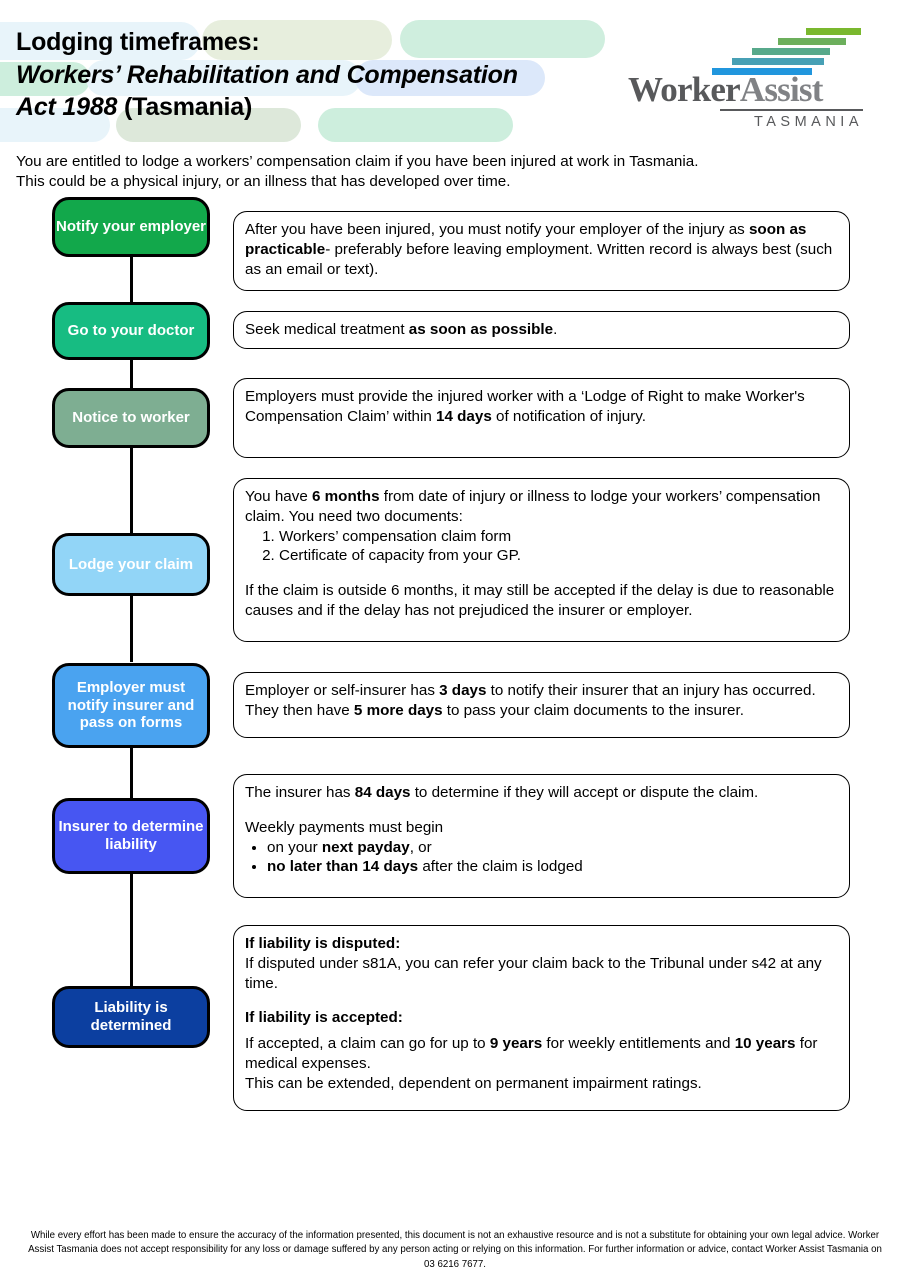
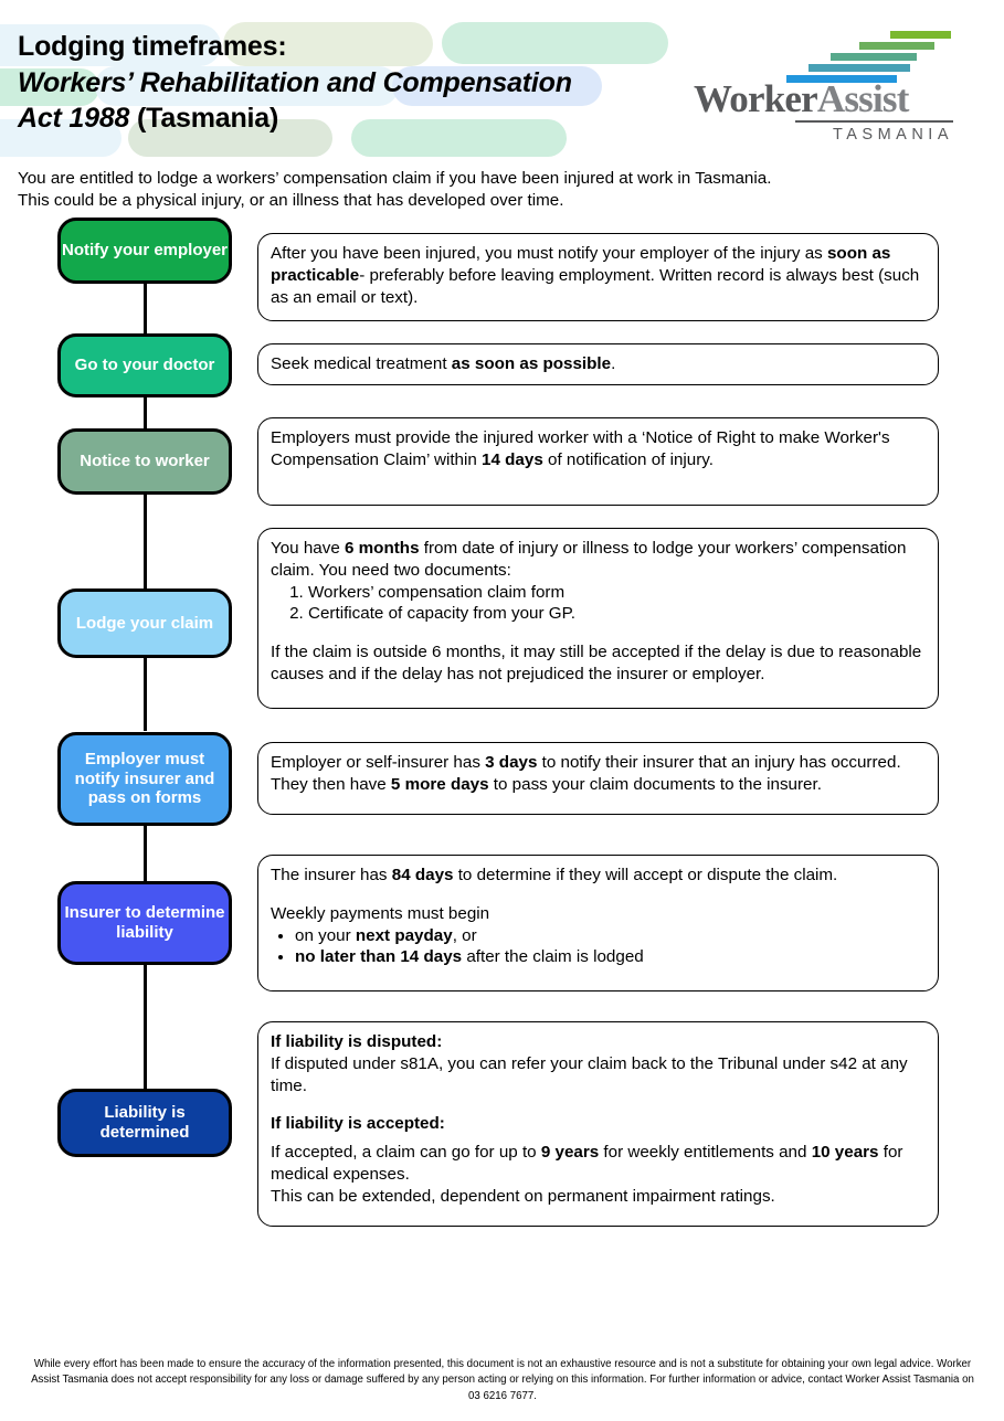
  Lodging timeframes:
  Workers’ Rehabilitation and Compensation
  Act 1988 (Tasmania)
  WorkerAssist
  TASMANIA
  You are entitled to lodge a workers’ compensation claim if you have been injured at work in Tasmania.
  This could be a physical injury, or an illness that has developed over time.
  Notify your employer
  After you have been injured, you must notify your employer of the injury as soon as practicable- preferably before leaving employment. Written record is always best (such as an email or text).
  Go to your doctor
  Seek medical treatment as soon as possible.
  Notice to worker
- Employers must provide the injured worker with a ‘Lodge of Right to make Worker's Compensation Claim’ within 14 days of notification of injury.
+ Employers must provide the injured worker with a ‘Notice of Right to make Worker's Compensation Claim’ within 14 days of notification of injury.
  Lodge your claim
  You have 6 months from date of injury or illness to lodge your workers’ compensation claim. You need two documents:
  Workers’ compensation claim form
  Certificate of capacity from your GP.
  If the claim is outside 6 months, it may still be accepted if the delay is due to reasonable causes and if the delay has not prejudiced the insurer or employer.
  Employer must notify insurer and pass on forms
  Employer or self-insurer has 3 days to notify their insurer that an injury has occurred.
  They then have 5 more days to pass your claim documents to the insurer.
  Insurer to determine liability
  The insurer has 84 days to determine if they will accept or dispute the claim.
  Weekly payments must begin
  on your next payday, or
  no later than 14 days after the claim is lodged
  Liability is determined
  If liability is disputed:
  If disputed under s81A, you can refer your claim back to the Tribunal under s42 at any time.
  If liability is accepted:
  If accepted, a claim can go for up to 9 years for weekly entitlements and 10 years for medical expenses.
  This can be extended, dependent on permanent impairment ratings.
  While every effort has been made to ensure the accuracy of the information presented, this document is not an exhaustive resource and is not a substitute for obtaining your own legal advice. Worker Assist Tasmania does not accept responsibility for any loss or damage suffered by any person acting or relying on this information. For further information or advice, contact Worker Assist Tasmania on 03 6216 7677.
